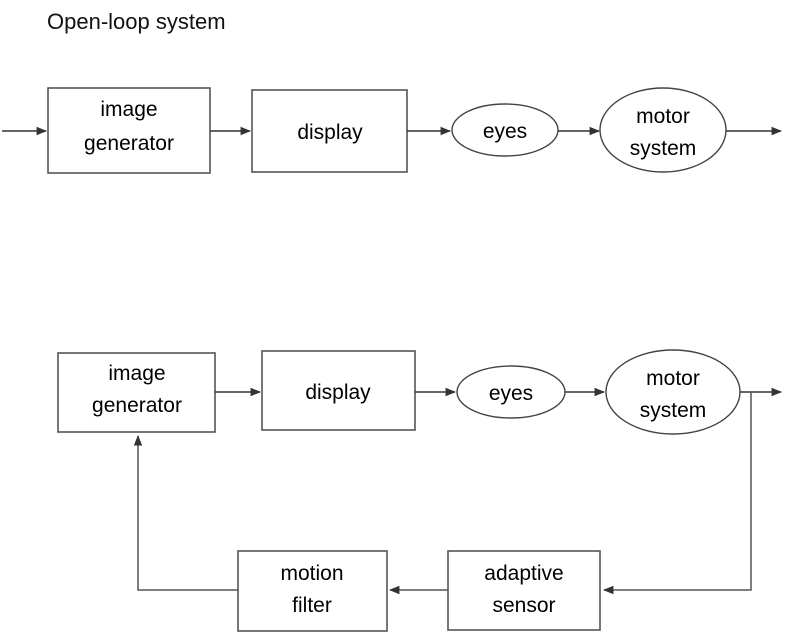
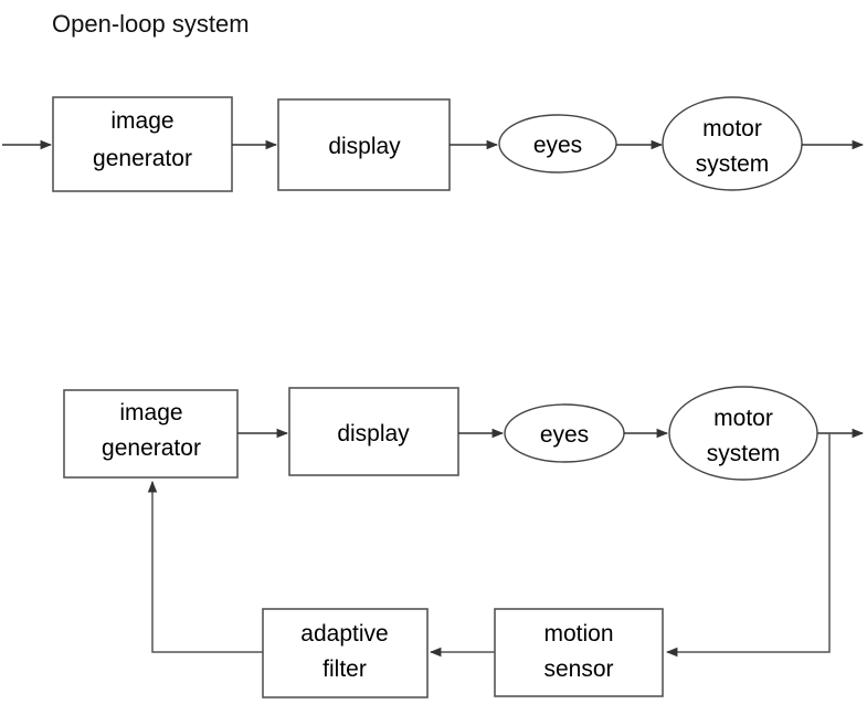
  Open-loop system
  image
  generator
  display
  eyes
  motor
  system
  image
  generator
  display
  eyes
  motor
  system
- adaptive
+ motion
  sensor
- motion
+ adaptive
  filter
